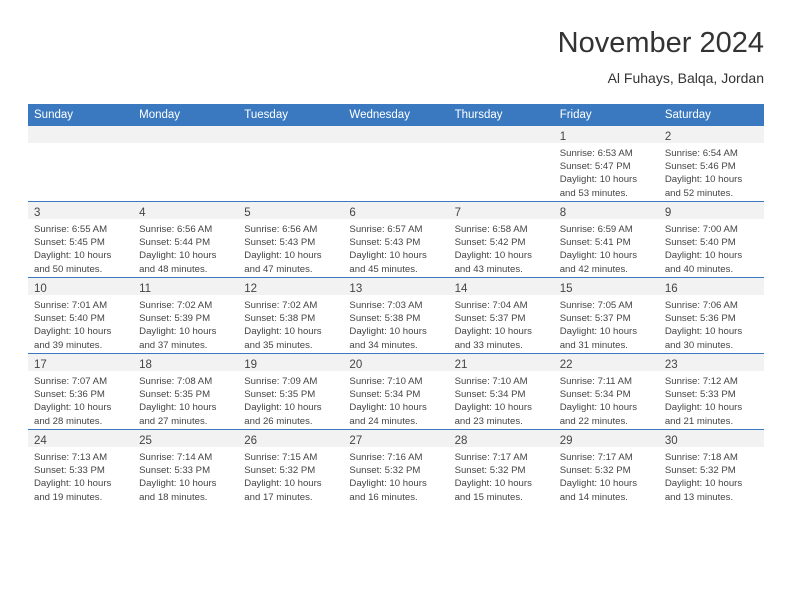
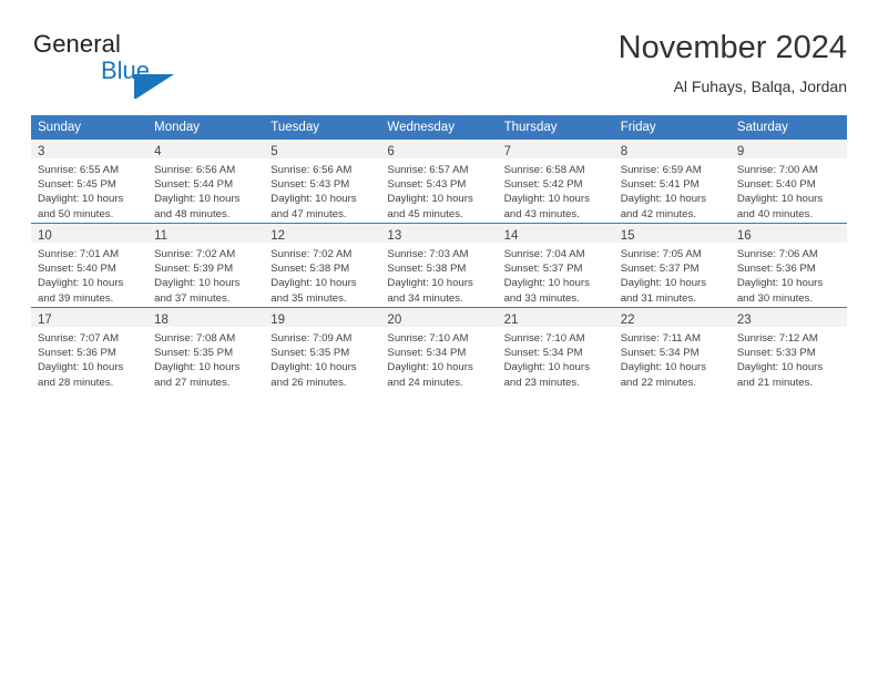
+ General
+ Blue
  November 2024
  Al Fuhays, Balqa, Jordan
  Sunday	Monday	Tuesday	Wednesday	Thursday	Friday	Saturday
- 					1Sunrise: 6:53 AMSunset: 5:47 PMDaylight: 10 hoursand 53 minutes.	2Sunrise: 6:54 AMSunset: 5:46 PMDaylight: 10 hoursand 52 minutes.
  3Sunrise: 6:55 AMSunset: 5:45 PMDaylight: 10 hoursand 50 minutes.	4Sunrise: 6:56 AMSunset: 5:44 PMDaylight: 10 hoursand 48 minutes.	5Sunrise: 6:56 AMSunset: 5:43 PMDaylight: 10 hoursand 47 minutes.	6Sunrise: 6:57 AMSunset: 5:43 PMDaylight: 10 hoursand 45 minutes.	7Sunrise: 6:58 AMSunset: 5:42 PMDaylight: 10 hoursand 43 minutes.	8Sunrise: 6:59 AMSunset: 5:41 PMDaylight: 10 hoursand 42 minutes.	9Sunrise: 7:00 AMSunset: 5:40 PMDaylight: 10 hoursand 40 minutes.
  10Sunrise: 7:01 AMSunset: 5:40 PMDaylight: 10 hoursand 39 minutes.	11Sunrise: 7:02 AMSunset: 5:39 PMDaylight: 10 hoursand 37 minutes.	12Sunrise: 7:02 AMSunset: 5:38 PMDaylight: 10 hoursand 35 minutes.	13Sunrise: 7:03 AMSunset: 5:38 PMDaylight: 10 hoursand 34 minutes.	14Sunrise: 7:04 AMSunset: 5:37 PMDaylight: 10 hoursand 33 minutes.	15Sunrise: 7:05 AMSunset: 5:37 PMDaylight: 10 hoursand 31 minutes.	16Sunrise: 7:06 AMSunset: 5:36 PMDaylight: 10 hoursand 30 minutes.
  17Sunrise: 7:07 AMSunset: 5:36 PMDaylight: 10 hoursand 28 minutes.	18Sunrise: 7:08 AMSunset: 5:35 PMDaylight: 10 hoursand 27 minutes.	19Sunrise: 7:09 AMSunset: 5:35 PMDaylight: 10 hoursand 26 minutes.	20Sunrise: 7:10 AMSunset: 5:34 PMDaylight: 10 hoursand 24 minutes.	21Sunrise: 7:10 AMSunset: 5:34 PMDaylight: 10 hoursand 23 minutes.	22Sunrise: 7:11 AMSunset: 5:34 PMDaylight: 10 hoursand 22 minutes.	23Sunrise: 7:12 AMSunset: 5:33 PMDaylight: 10 hoursand 21 minutes.
- 24Sunrise: 7:13 AMSunset: 5:33 PMDaylight: 10 hoursand 19 minutes.	25Sunrise: 7:14 AMSunset: 5:33 PMDaylight: 10 hoursand 18 minutes.	26Sunrise: 7:15 AMSunset: 5:32 PMDaylight: 10 hoursand 17 minutes.	27Sunrise: 7:16 AMSunset: 5:32 PMDaylight: 10 hoursand 16 minutes.	28Sunrise: 7:17 AMSunset: 5:32 PMDaylight: 10 hoursand 15 minutes.	29Sunrise: 7:17 AMSunset: 5:32 PMDaylight: 10 hoursand 14 minutes.	30Sunrise: 7:18 AMSunset: 5:32 PMDaylight: 10 hoursand 13 minutes.
